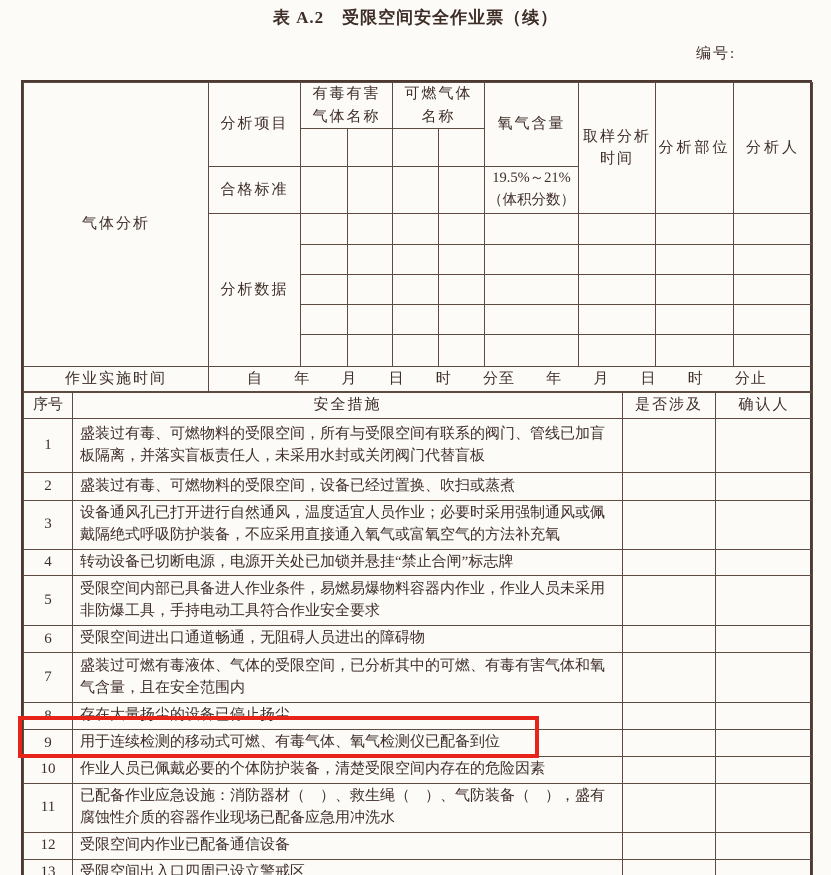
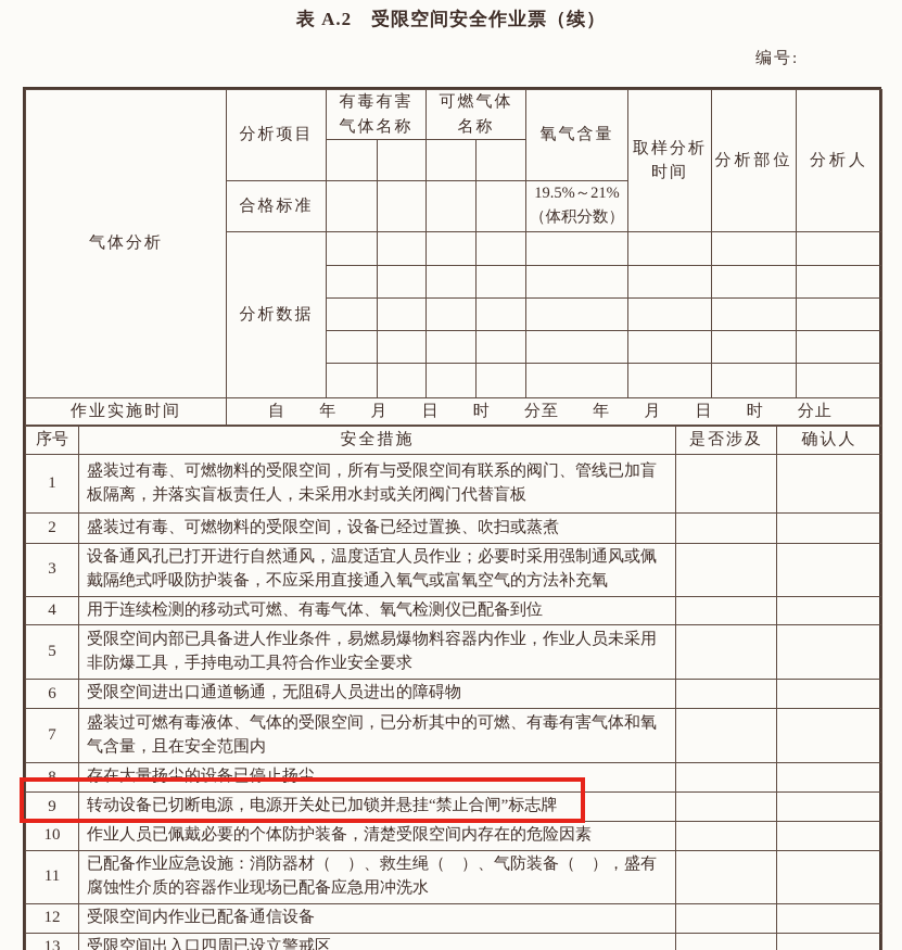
  表 A.2 受限空间安全作业票（续）
  编号:
  气体分析	分析项目	有毒有害 气体名称	可燃气体 名称	氧气含量	取样分析 时间	分析部位	分析人
  合格标准					19.5%～21% （体积分数）
  分析数据
  作业实施时间	自 年 月 日 时 分至 年 月 日 时 分止
  序号	安全措施	是否涉及	确认人
  1	盛装过有毒、可燃物料的受限空间，所有与受限空间有联系的阀门、管线已加盲板隔离，并落实盲板责任人，未采用水封或关闭阀门代替盲板
  2	盛装过有毒、可燃物料的受限空间，设备已经过置换、吹扫或蒸煮
  3	设备通风孔已打开进行自然通风，温度适宜人员作业；必要时采用强制通风或佩戴隔绝式呼吸防护装备，不应采用直接通入氧气或富氧空气的方法补充氧
- 4	转动设备已切断电源，电源开关处已加锁并悬挂“禁止合闸”标志牌
+ 4	用于连续检测的移动式可燃、有毒气体、氧气检测仪已配备到位
  5	受限空间内部已具备进人作业条件，易燃易爆物料容器内作业，作业人员未采用非防爆工具，手持电动工具符合作业安全要求
  6	受限空间进出口通道畅通，无阻碍人员进出的障碍物
  7	盛装过可燃有毒液体、气体的受限空间，已分析其中的可燃、有毒有害气体和氧气含量，且在安全范围内
  8	存在大量扬尘的设备已停止扬尘
- 9	用于连续检测的移动式可燃、有毒气体、氧气检测仪已配备到位
+ 9	转动设备已切断电源，电源开关处已加锁并悬挂“禁止合闸”标志牌
  10	作业人员已佩戴必要的个体防护装备，清楚受限空间内存在的危险因素
  11	已配备作业应急设施：消防器材（ ）、救生绳（ ）、气防装备（ ），盛有腐蚀性介质的容器作业现场已配备应急用冲洗水
  12	受限空间内作业已配备通信设备
  13	受限空间出入口四周已设立警戒区
